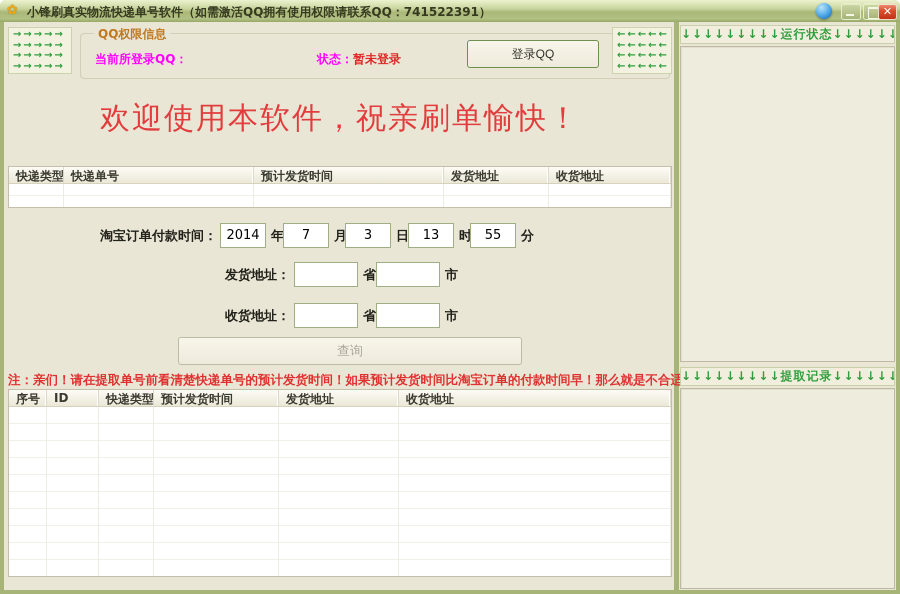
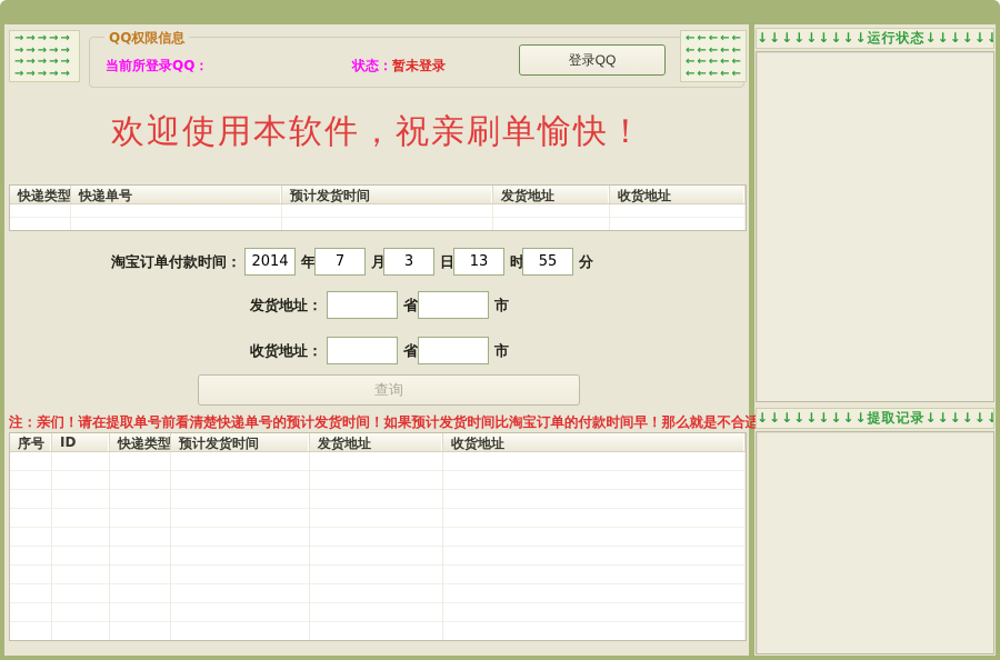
- ✿
- 小锋刷真实物流快递单号软件（如需激活QQ拥有使用权限请联系QQ：741522391）
- ✕
  →→→→→
  →→→→→
  →→→→→
  →→→→→
  QQ权限信息
  当前所登录QQ：
  状态：暂未登录
  登录QQ
  ←←←←←
  ←←←←←
  ←←←←←
  ←←←←←
  欢迎使用本软件，祝亲刷单愉快！
  快递类型
  快递单号
  预计发货时间
  发货地址
  收货地址
  淘宝订单付款时间：
  2014
  年
  7
  月
  3
  日
  13
  时
  55
  分
  发货地址：
  省
  市
  收货地址：
  省
  市
  查询
  注：亲们！请在提取单号前看清楚快递单号的预计发货时间！如果预计发货时间比淘宝订单的付款时间早！那么就是不合适
  序号
  ID
  快递类型
  预计发货时间
  发货地址
  收货地址
  ↓↓↓↓↓↓↓↓↓运行状态↓↓↓↓↓↓
  ↓↓↓↓↓↓↓↓↓提取记录↓↓↓↓↓↓
